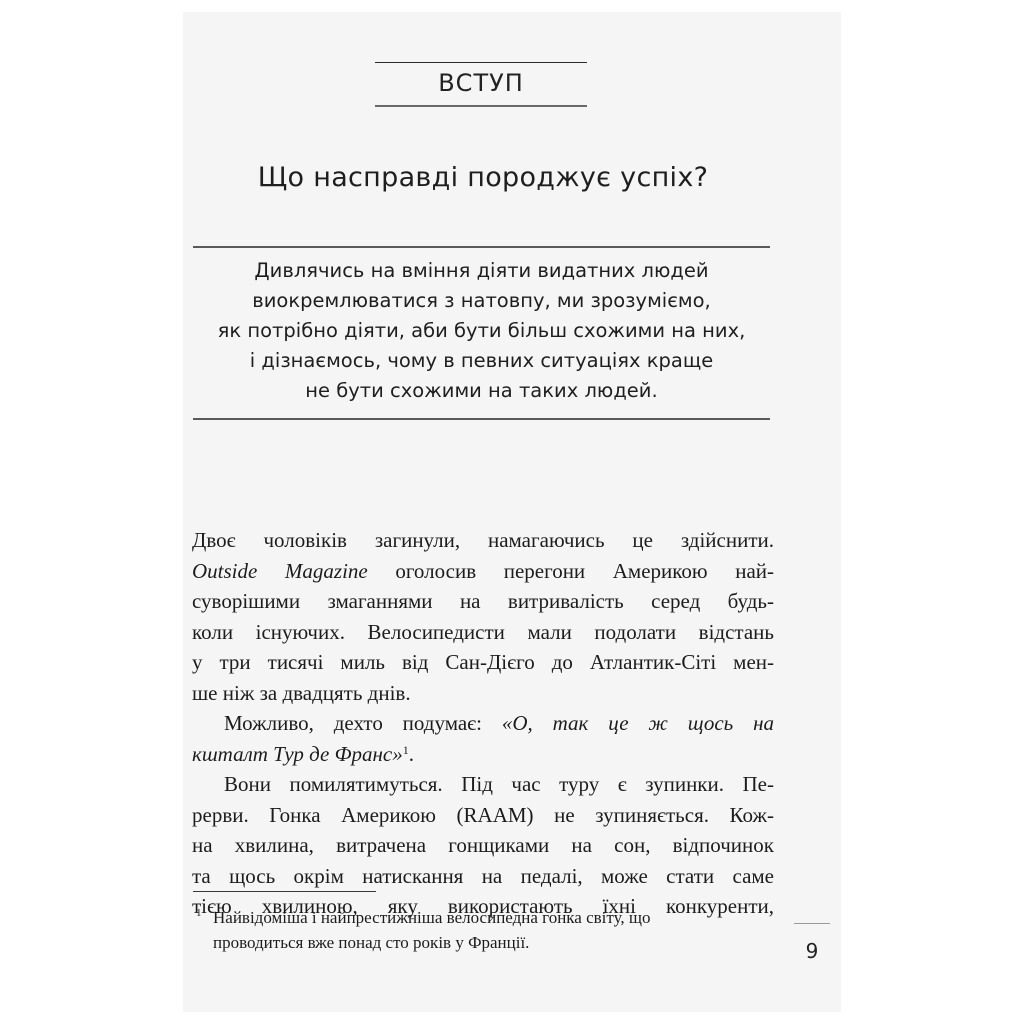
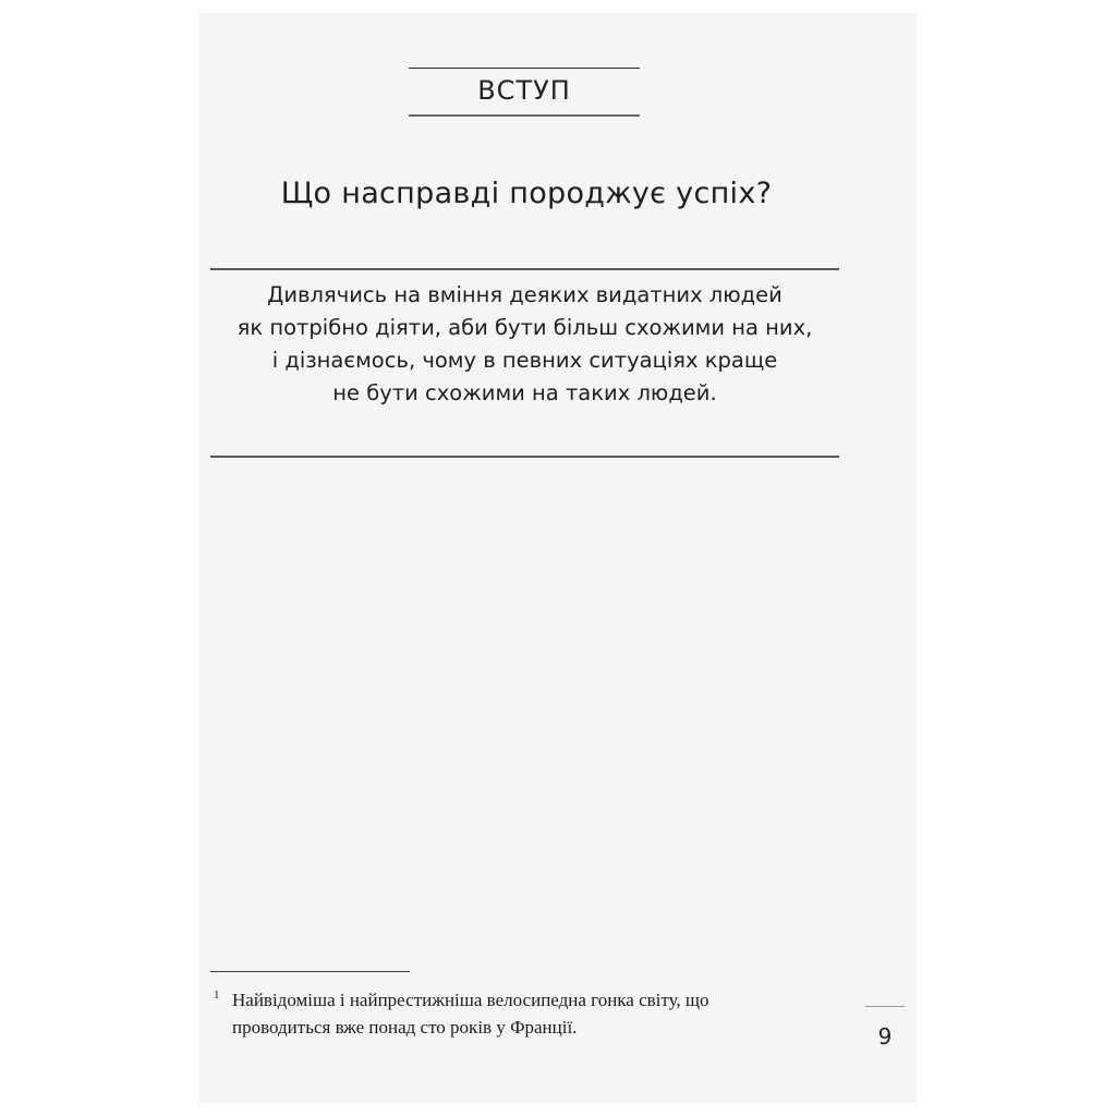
  ВСТУП
  Що насправді породжує успіх?
- Дивлячись на вміння діяти видатних людей
+ Дивлячись на вміння деяких видатних людей
- виокремлюватися з натовпу, ми зрозуміємо,
  як потрібно діяти, аби бути більш схожими на них,
  і дізнаємось, чому в певних ситуаціях краще
  не бути схожими на таких людей.
- Двоє чоловіків загинули, намагаючись це здійснити.
- Outside Magazine оголосив перегони Америкою най-
- суворішими змаганнями на витривалість серед будь-
- коли існуючих. Велосипедисти мали подолати відстань
- у три тисячі миль від Сан-Дієго до Атлантик-Сіті мен-
- ше ніж за двадцять днів.
- Можливо, дехто подумає: «О, так це ж щось на
- кшталт Тур де Франс»1.
- Вони помилятимуться. Під час туру є зупинки. Пе-
- рерви. Гонка Америкою (RAAM) не зупиняється. Кож-
- на хвилина, витрачена гонщиками на сон, відпочинок
- та щось окрім натискання на педалі, може стати саме
- тією хвилиною, яку використають їхні конкуренти,
  1
  Найвідоміша і найпрестижніша велосипедна гонка світу, що
  проводиться вже понад сто років у Франції.
  9
